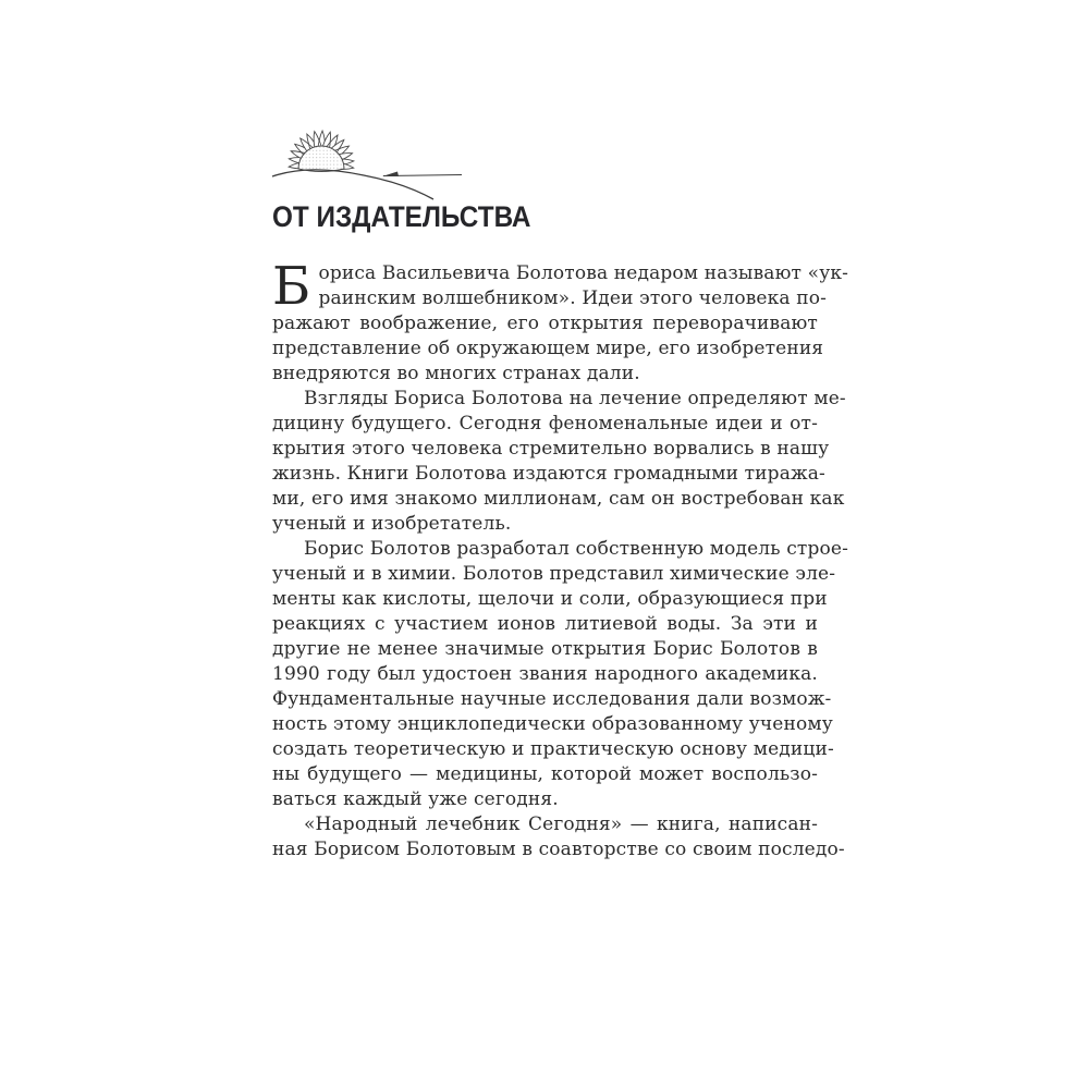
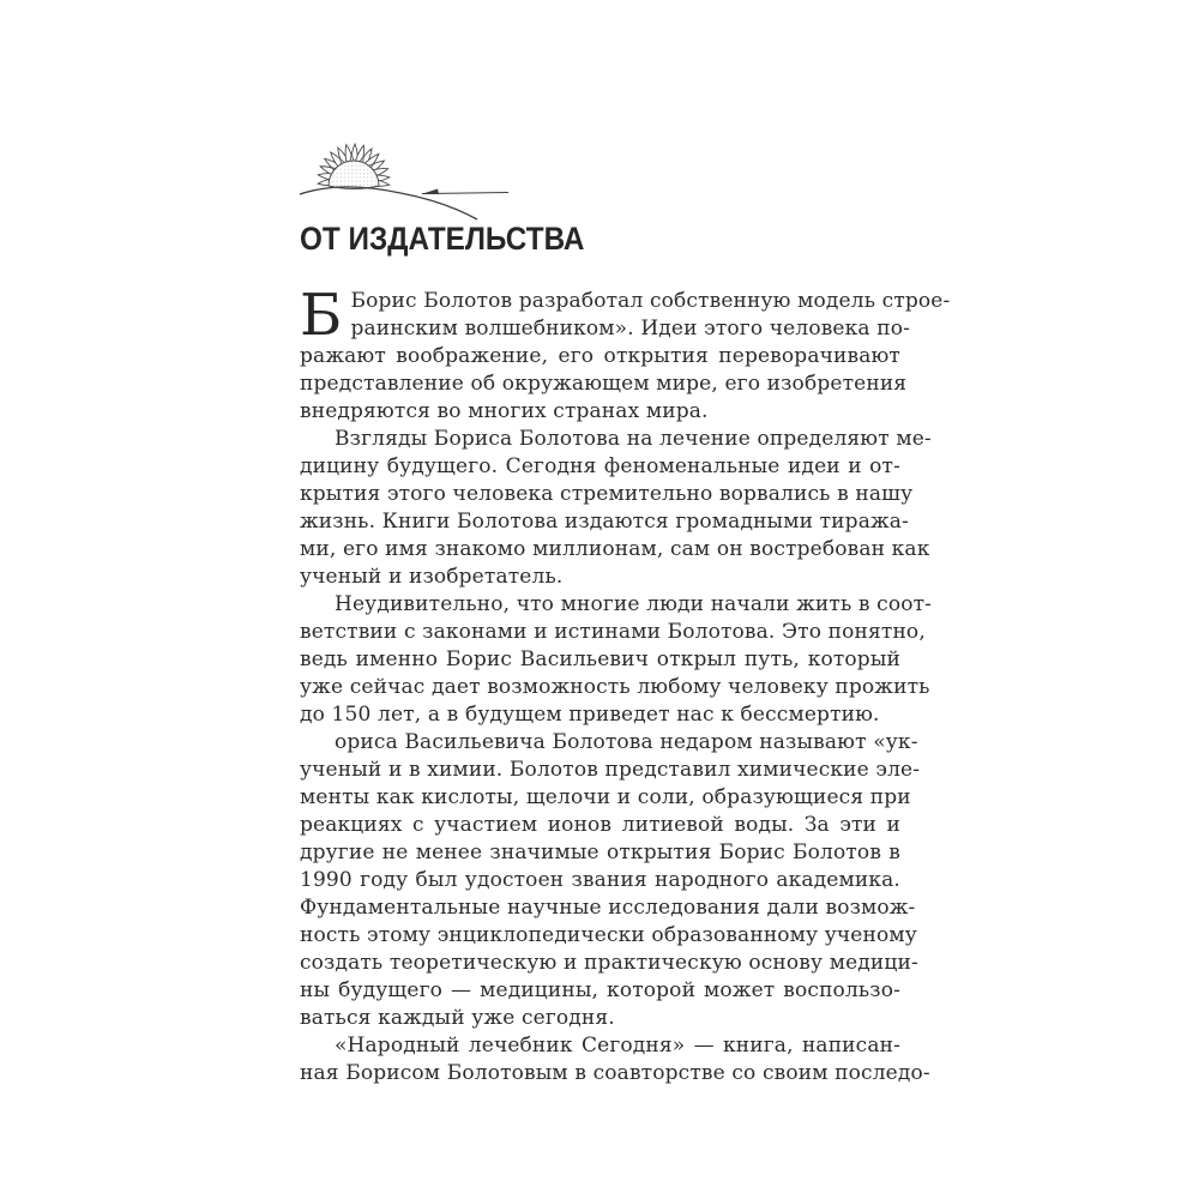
  ОТ ИЗДАТЕЛЬСТВА
  Б
- ориса Васильевича Болотова недаром называют «ук-
+ Борис Болотов разработал собственную модель строе-
  раинским волшебником». Идеи этого человека по-
  ражают воображение, его открытия переворачивают
  представление об окружающем мире, его изобретения
- внедряются во многих странах дали.
+ внедряются во многих странах мира.
  Взгляды Бориса Болотова на лечение определяют ме-
  дицину будущего. Сегодня феноменальные идеи и от-
  крытия этого человека стремительно ворвались в нашу
  жизнь. Книги Болотова издаются громадными тиража-
  ми, его имя знакомо миллионам, сам он востребован как
  ученый и изобретатель.
+ Неудивительно, что многие люди начали жить в соот-
+ ветствии с законами и истинами Болотова. Это понятно,
+ ведь именно Борис Васильевич открыл путь, который
+ уже сейчас дает возможность любому человеку прожить
+ до 150 лет, а в будущем приведет нас к бессмертию.
- Борис Болотов разработал собственную модель строе-
+ ориса Васильевича Болотова недаром называют «ук-
  ученый и в химии. Болотов представил химические эле-
  менты как кислоты, щелочи и соли, образующиеся при
  реакциях с участием ионов литиевой воды. За эти и
  другие не менее значимые открытия Борис Болотов в
  1990 году был удостоен звания народного академика.
  Фундаментальные научные исследования дали возмож-
  ность этому энциклопедически образованному ученому
  создать теоретическую и практическую основу медици-
  ны будущего — медицины, которой может воспользо-
  ваться каждый уже сегодня.
  «Народный лечебник Сегодня» — книга, написан-
  ная Борисом Болотовым в соавторстве со своим последо-
